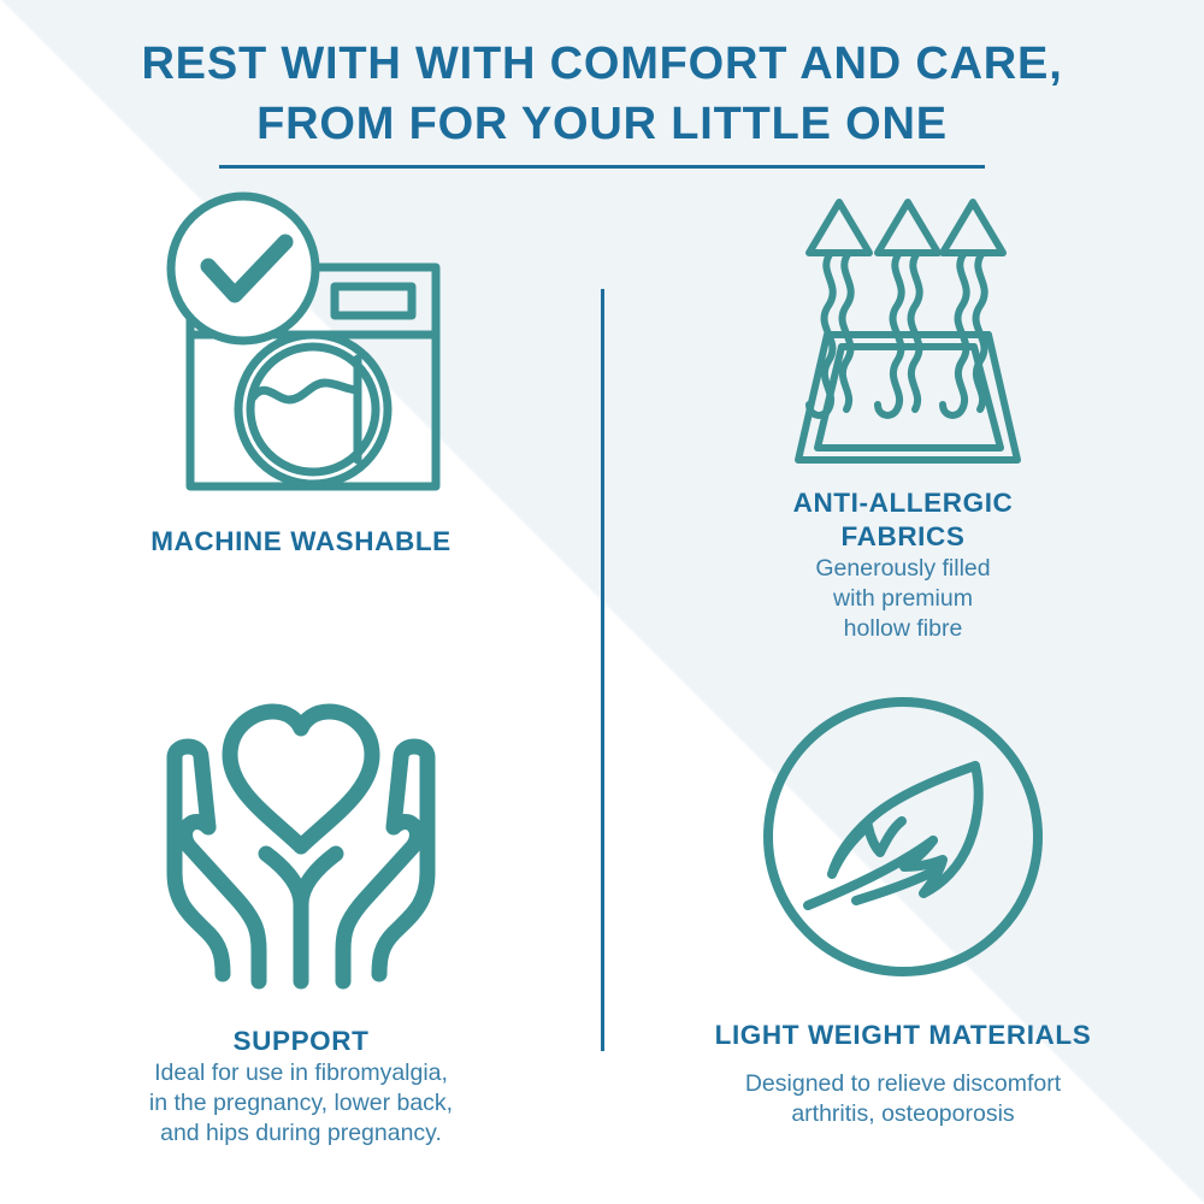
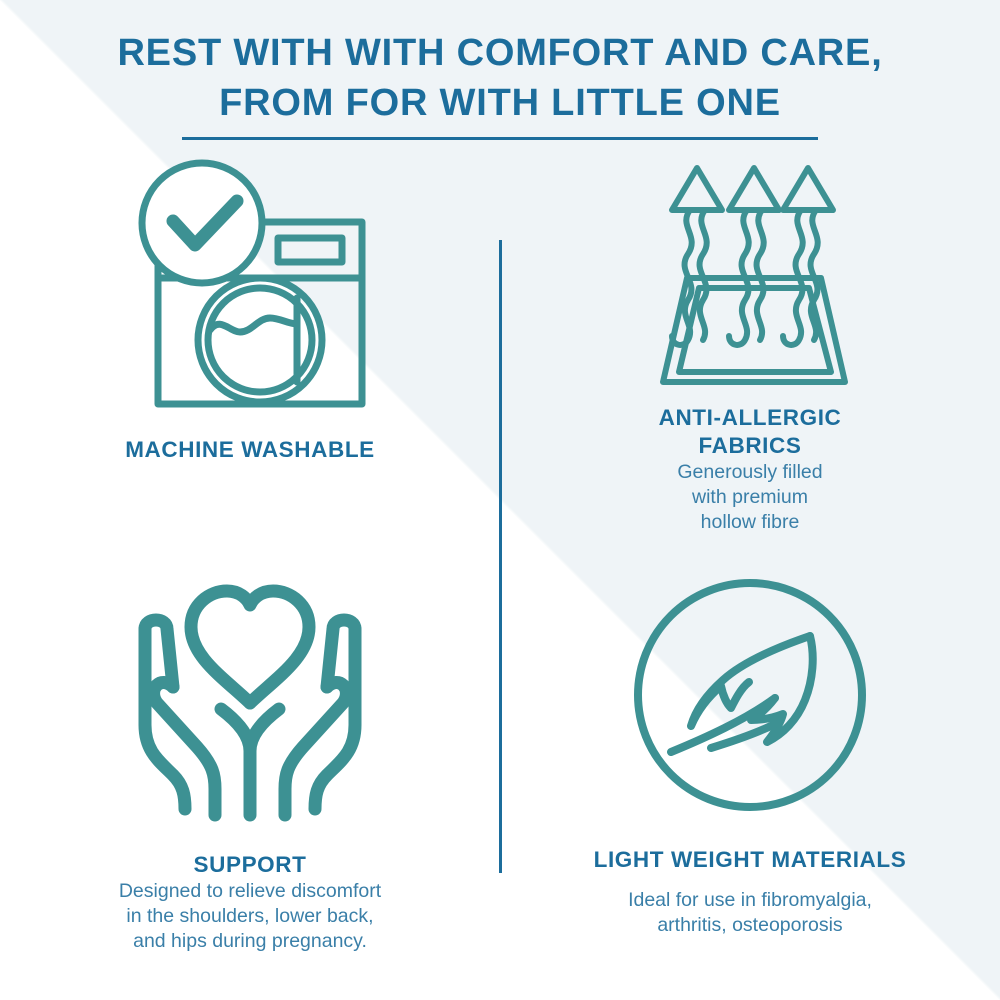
  REST WITH WITH COMFORT AND CARE,
- FROM FOR YOUR LITTLE ONE
+ FROM FOR WITH LITTLE ONE
  MACHINE WASHABLE
  ANTI-ALLERGIC
  FABRICS
  Generously filled
  with premium
  hollow fibre
  SUPPORT
- Ideal for use in fibromyalgia,
+ Designed to relieve discomfort
- in the pregnancy, lower back,
+ in the shoulders, lower back,
  and hips during pregnancy.
  LIGHT WEIGHT MATERIALS
- Designed to relieve discomfort
+ Ideal for use in fibromyalgia,
  arthritis, osteoporosis
